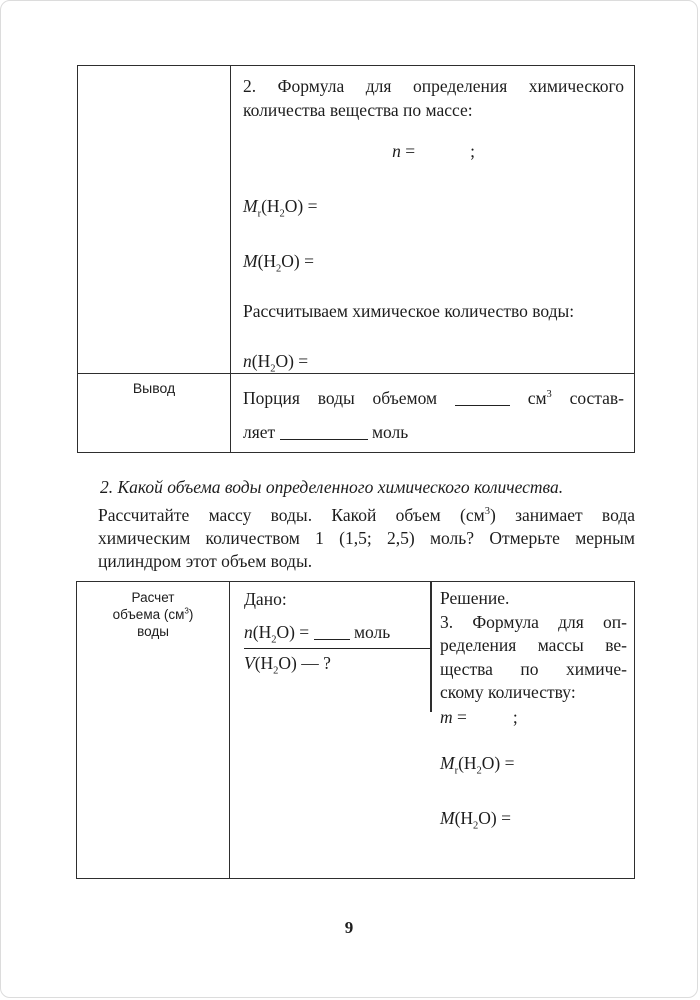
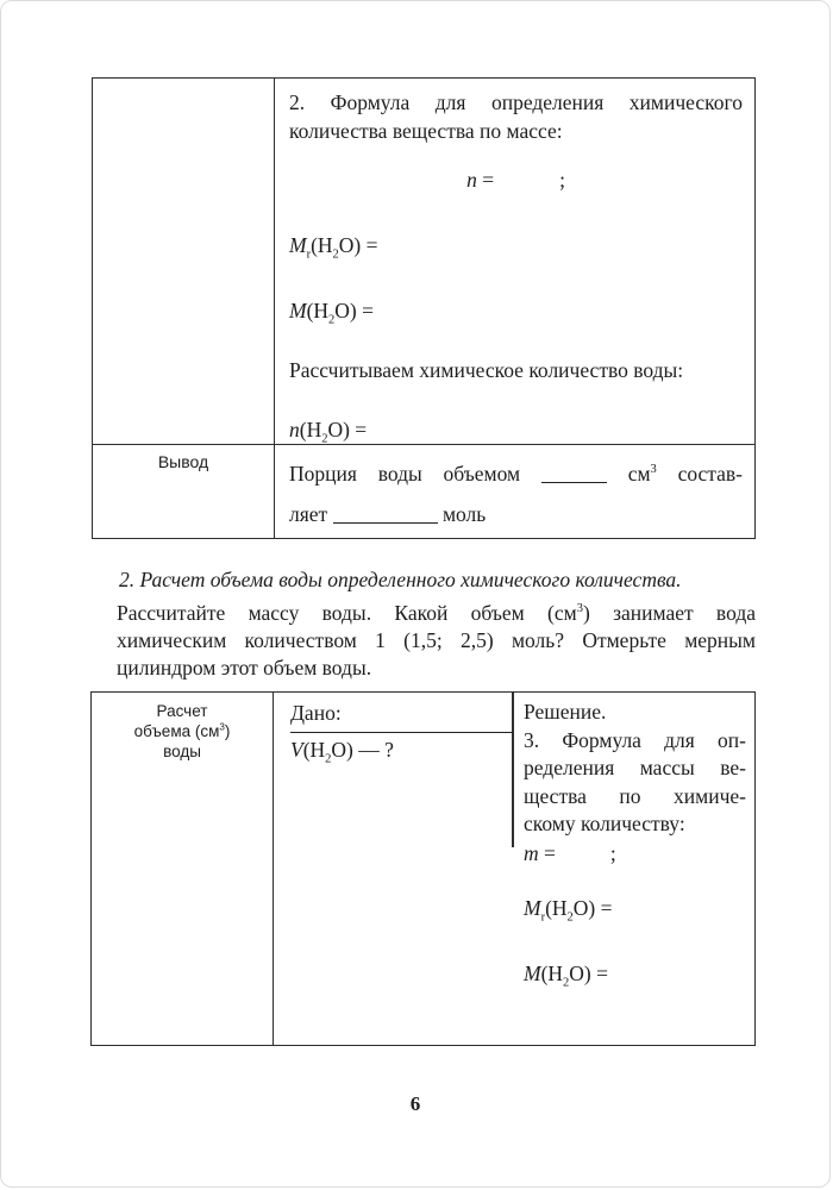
  2. Формула для определения химического
  количества вещества по массе:
  n = ;
  Mr(H2O) =
  M(H2O) =
  Рассчитываем химическое количество воды:
  n(H2O) =
  Вывод
  Порция воды объемом см3 состав-
  ляет моль
- 2. Какой объема воды определенного химического количества.
+ 2. Расчет объема воды определенного химического количества.
  Рассчитайте массу воды. Какой объем (см3) занимает вода
  химическим количеством 1 (1,5; 2,5) моль? Отмерьте мерным
  цилиндром этот объем воды.
  Расчет
  объема (см3)
  воды
  Дано:
- n(H2O) = моль
  V(H2O) — ?
  Решение.
  3. Формула для оп-
  ределения массы ве-
  щества по химиче-
  скому количеству:
  m = ;
  Mr(H2O) =
  M(H2O) =
- 9
+ 6
